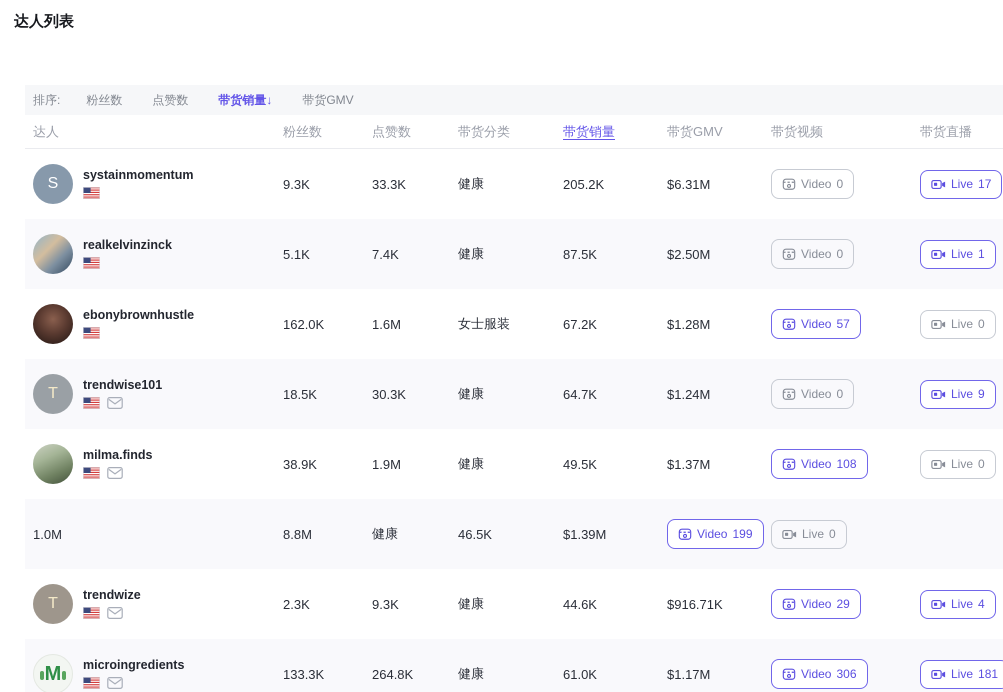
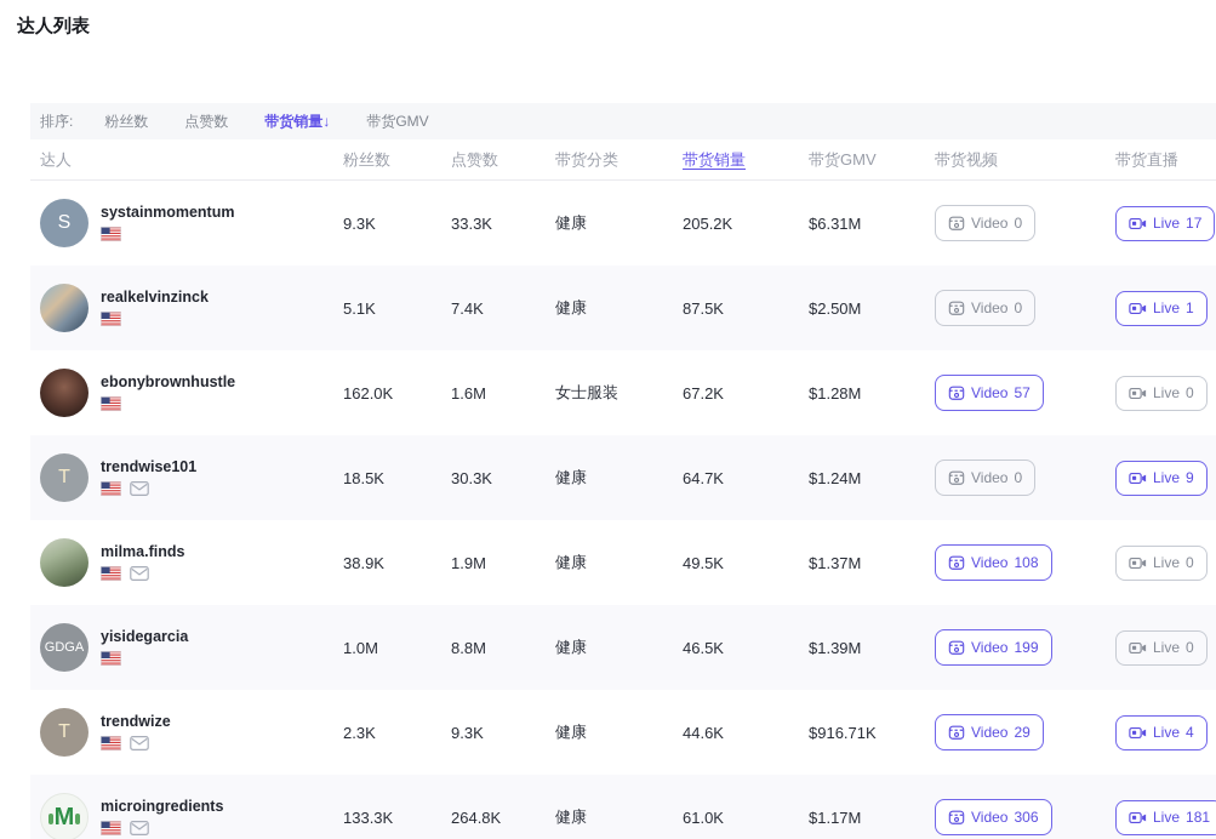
  达人列表
  排序:
  粉丝数
  点赞数
  带货销量↓
  带货GMV
  达人
  粉丝数
  点赞数
  带货分类
  带货销量
  带货GMV
  带货视频
  带货直播
  S
  systainmomentum
  9.3K
  33.3K
  健康
  205.2K
  $6.31M
  Video
  0
  Live
  17
  realkelvinzinck
  5.1K
  7.4K
  健康
  87.5K
  $2.50M
  Video
  0
  Live
  1
  ebonybrownhustle
  162.0K
  1.6M
  女士服装
  67.2K
  $1.28M
  Video
  57
  Live
  0
  T
  trendwise101
  18.5K
  30.3K
  健康
  64.7K
  $1.24M
  Video
  0
  Live
  9
  milma.finds
  38.9K
  1.9M
  健康
  49.5K
  $1.37M
  Video
  108
  Live
  0
+ GDGA
+ yisidegarcia
  1.0M
  8.8M
  健康
  46.5K
  $1.39M
  Video
  199
  Live
  0
  T
  trendwize
  2.3K
  9.3K
  健康
  44.6K
  $916.71K
  Video
  29
  Live
  4
  M
  microingredients
  133.3K
  264.8K
  健康
  61.0K
  $1.17M
  Video
  306
  Live
  181
